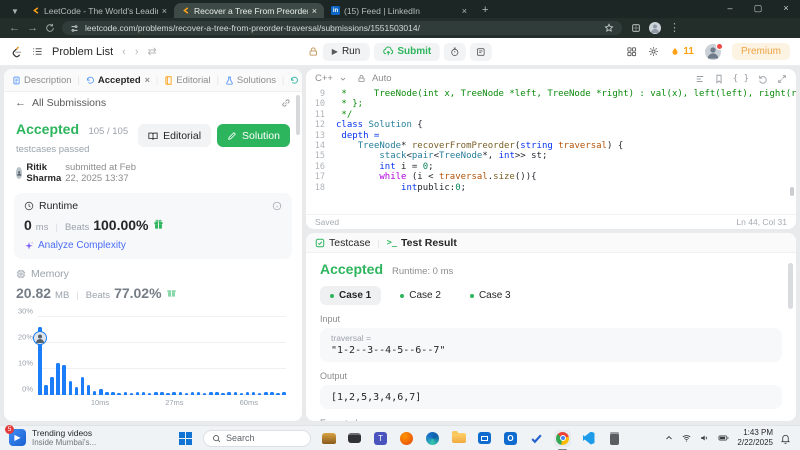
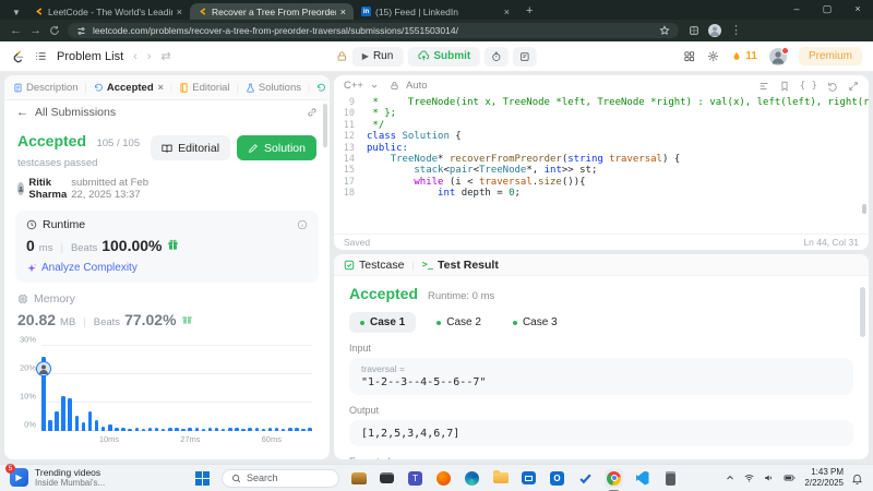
  ▼
  LeetCode - The World's Leadi
  ×
  Recover a Tree From Preorde
  ×
  (15) Feed | LinkedIn
  ×
  +
  –
  ▢
  ×
  ←
  →
  leetcode.com/problems/recover-a-tree-from-preorder-traversal/submissions/1551503014/
  ⋮
  Problem List
  ‹
  ›
  ⇄
  ▶
  Run
  Submit
  11
  Premium
  Description
  Accepted
  ×
  Editorial
  Solutions
  ←
  All Submissions
  Accepted 105 / 105 testcases passed
  Ritik Sharma
  submitted at Feb 22, 2025 13:37
  Editorial
  Solution
  Runtime
  0
  ms
  Beats
  100.00%
  Analyze Complexity
  Memory
  20.82
  MB
  |
  Beats
  77.02%
  0%
  10%
  20%
  30%
  10ms
  27ms
  60ms
  C++
  Auto
  { }
  9
  * TreeNode(int x, TreeNode *left, TreeNode *right) : val(x), left(left), right(r
  10
  * };
  11
  */
  12
  class Solution {
  13
- depth =
+ public:
  14
  TreeNode* recoverFromPreorder(string traversal) {
  15
  stack<pair<TreeNode*, int>> st;
- 16
- int i = 0;
  17
  while (i < traversal.size()){
  18
- intpublic:0;
+ int depth = 0;
  Saved
  Ln 44, Col 31
  Testcase
  >_
  Test Result
  Accepted
  Runtime: 0 ms
  Case 1
  Case 2
  Case 3
  Input
  traversal =
  "1-2--3--4-5--6--7"
  Output
  [1,2,5,3,4,6,7]
  ▶
  Trending videos
  Inside Mumbai's...
  Search
  T
  O
  1:43 PM
  2/22/2025
